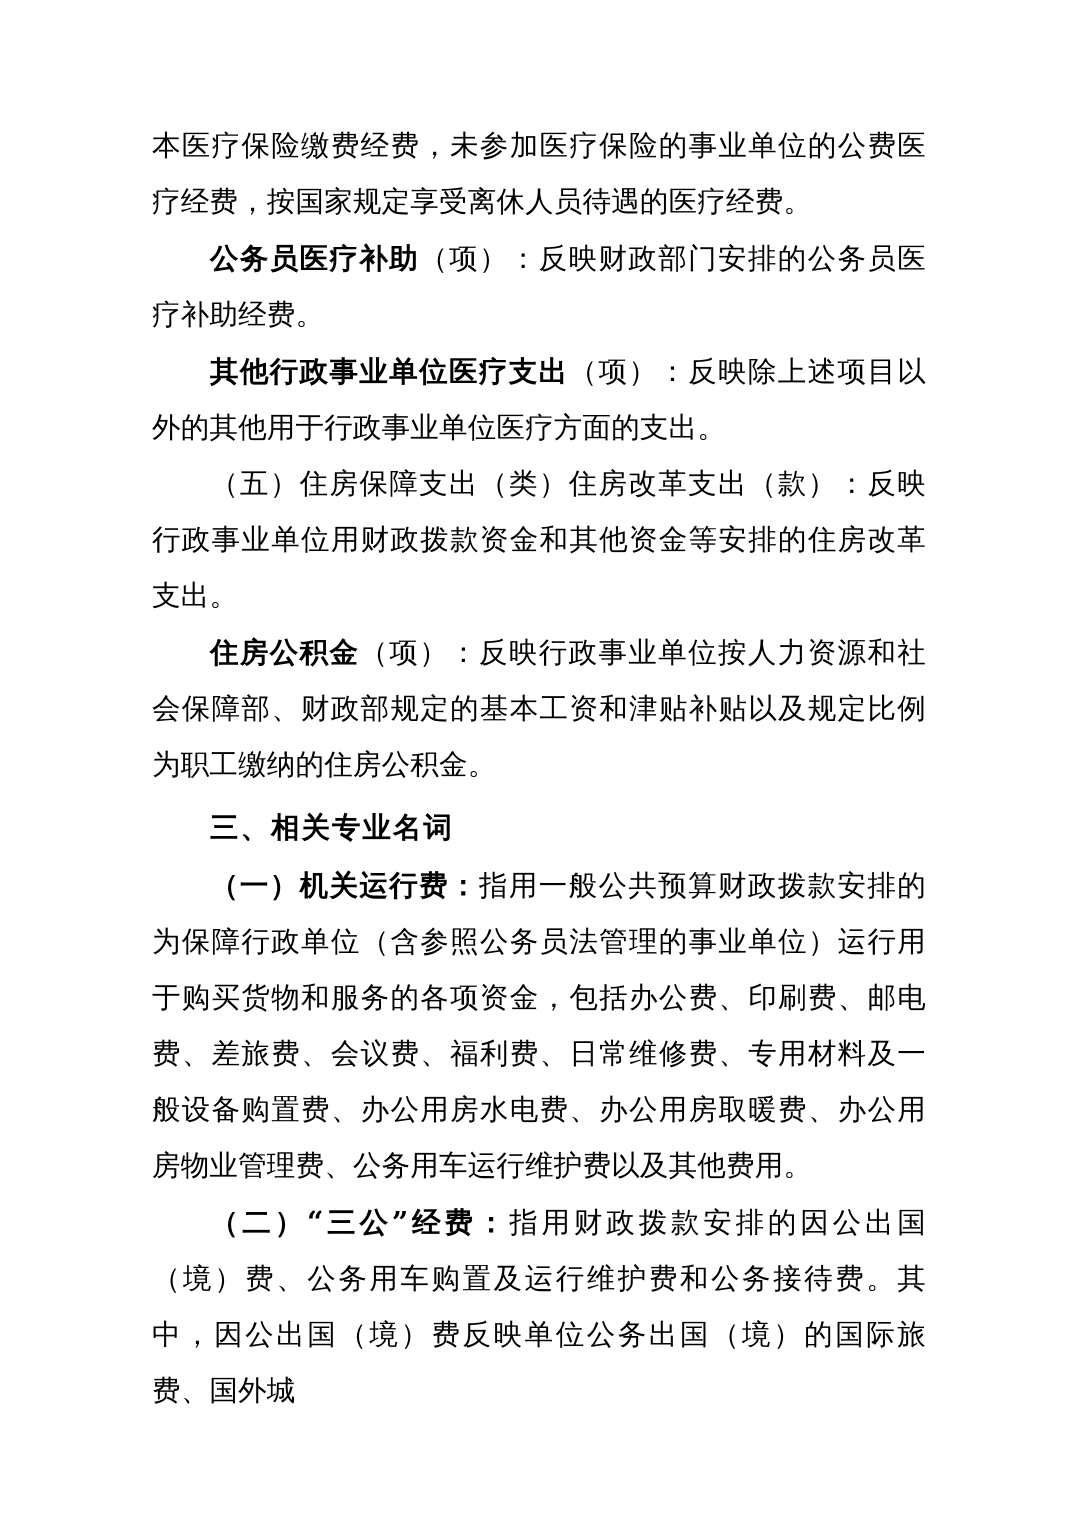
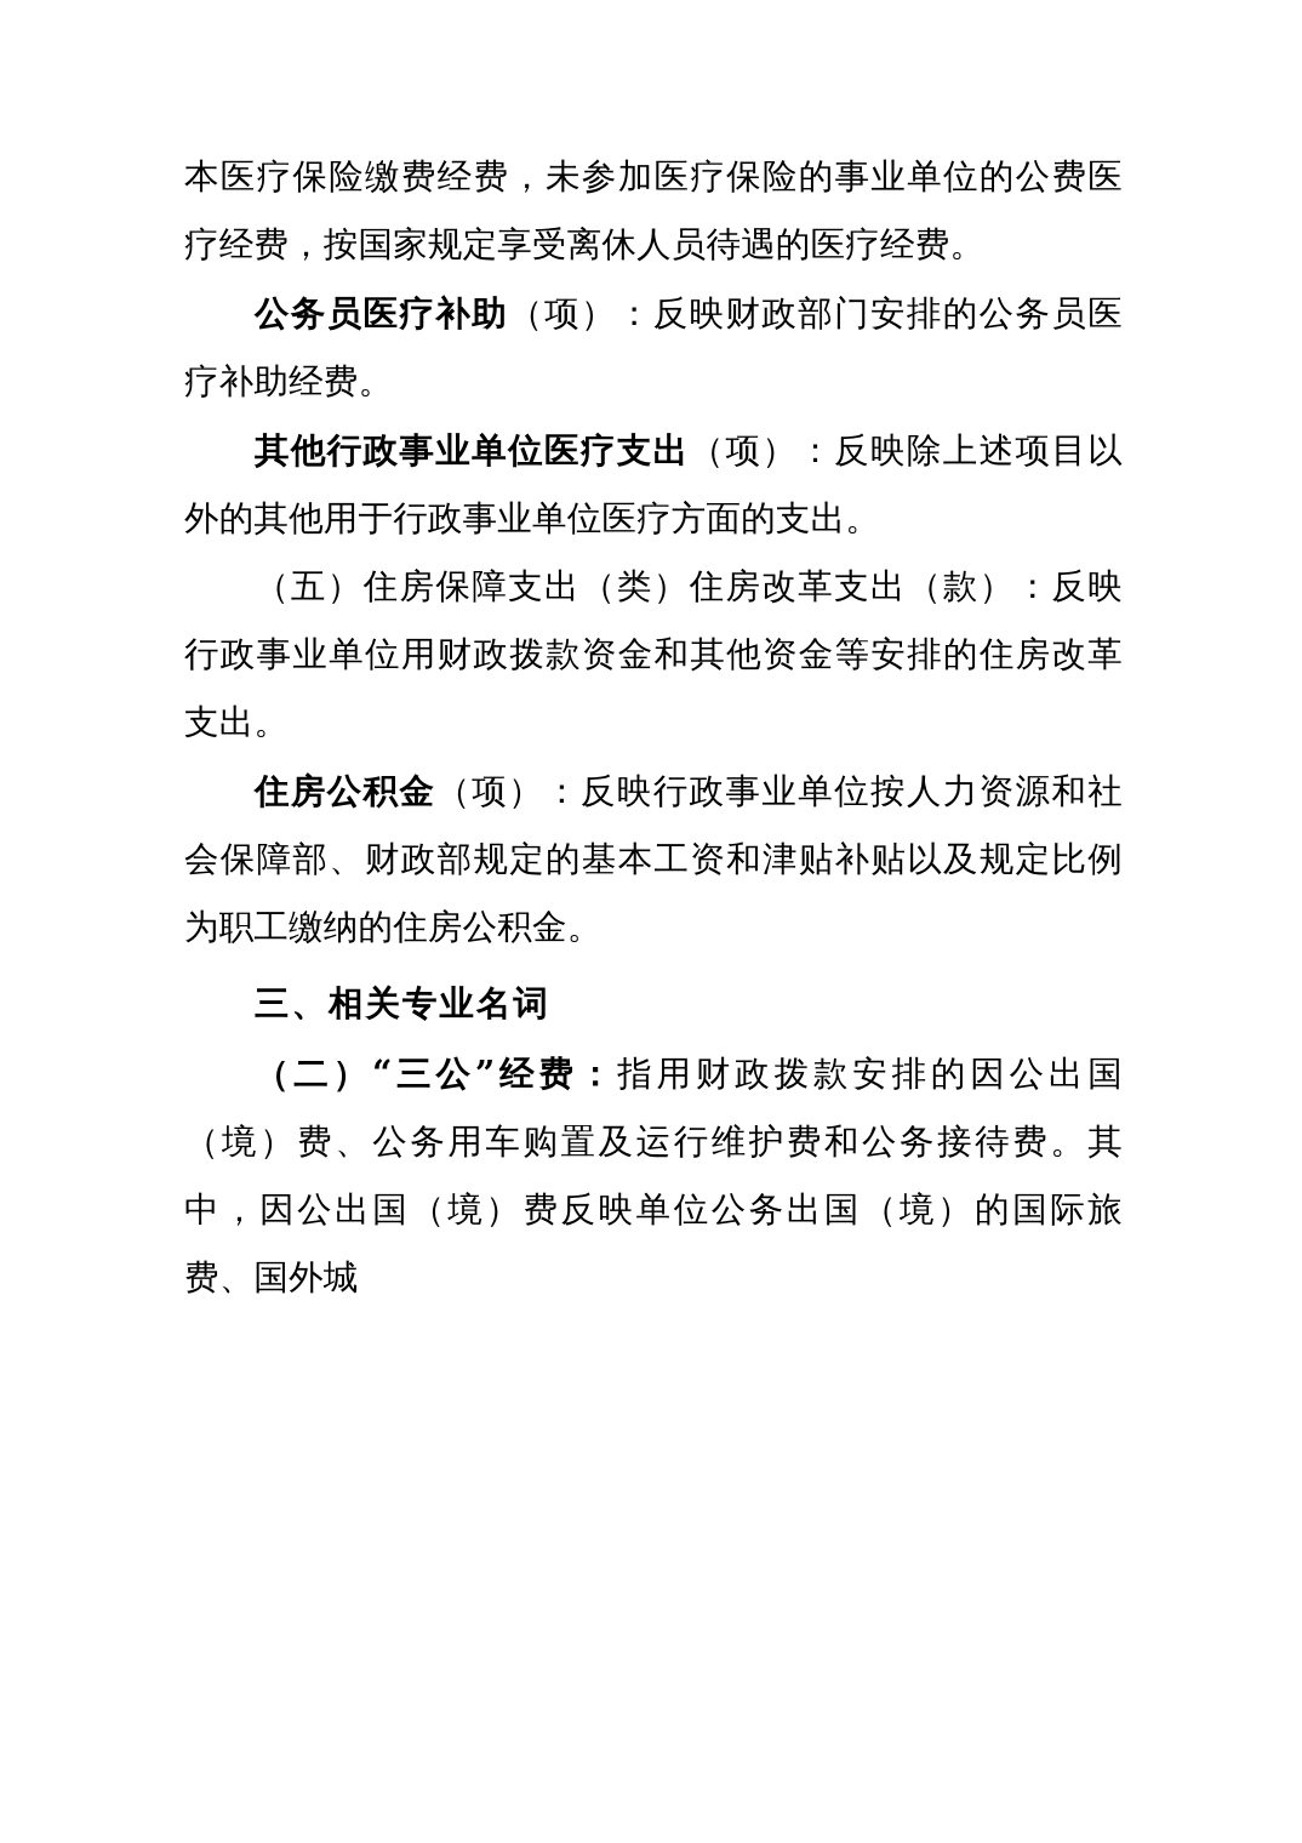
  本医疗保险缴费经费，未参加医疗保险的事业单位的公费医疗经费，按国家规定享受离休人员待遇的医疗经费。
  公务员医疗补助（项）：反映财政部门安排的公务员医疗补助经费。
  其他行政事业单位医疗支出（项）：反映除上述项目以外的其他用于行政事业单位医疗方面的支出。
  （五）住房保障支出（类）住房改革支出（款）：反映行政事业单位用财政拨款资金和其他资金等安排的住房改革支出。
  住房公积金（项）：反映行政事业单位按人力资源和社会保障部、财政部规定的基本工资和津贴补贴以及规定比例为职工缴纳的住房公积金。
  三、相关专业名词
- （一）机关运行费：指用一般公共预算财政拨款安排的为保障行政单位（含参照公务员法管理的事业单位）运行用于购买货物和服务的各项资金，包括办公费、印刷费、邮电费、差旅费、会议费、福利费、日常维修费、专用材料及一般设备购置费、办公用房水电费、办公用房取暖费、办公用房物业管理费、公务用车运行维护费以及其他费用。
  （二）“三公”经费：指用财政拨款安排的因公出国（境）费、公务用车购置及运行维护费和公务接待费。其中，因公出国（境）费反映单位公务出国（境）的国际旅费、国外城
